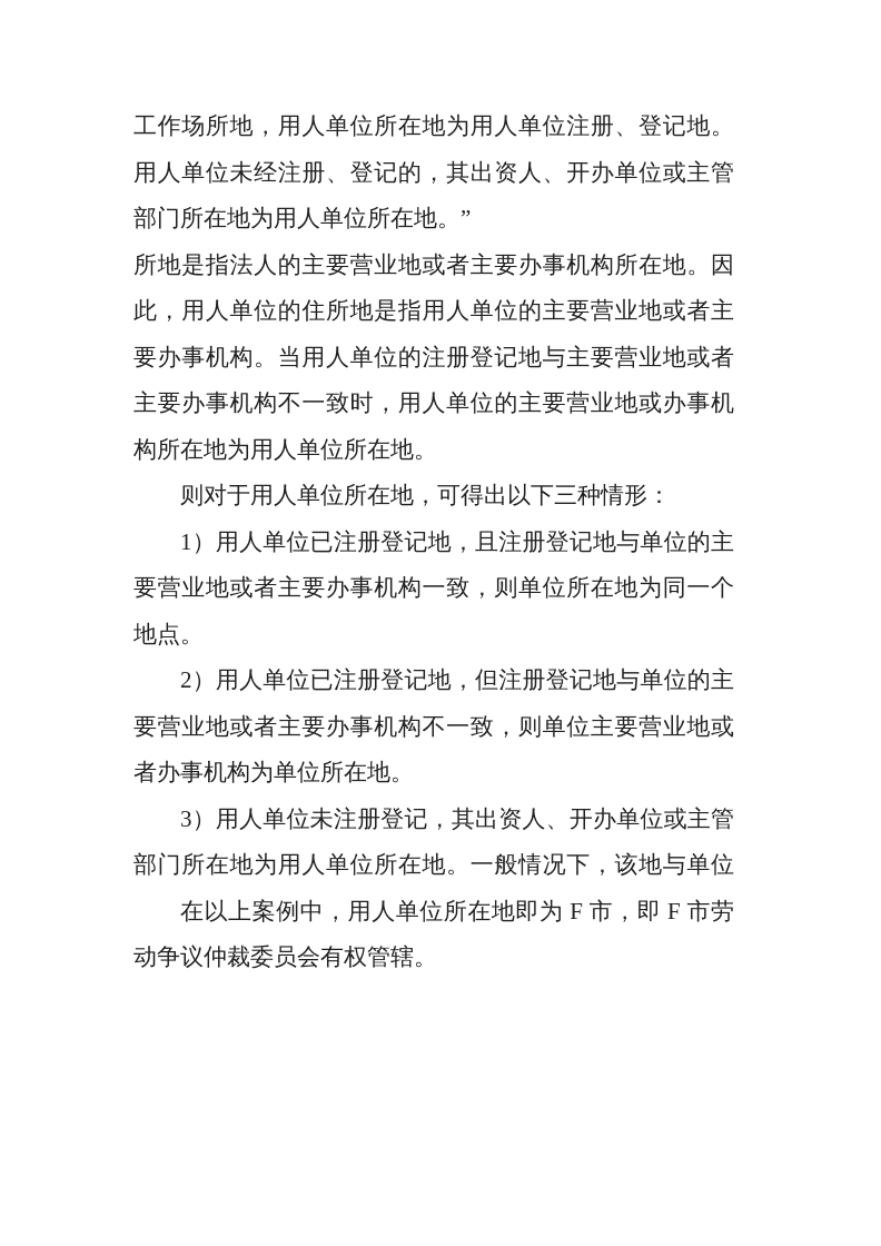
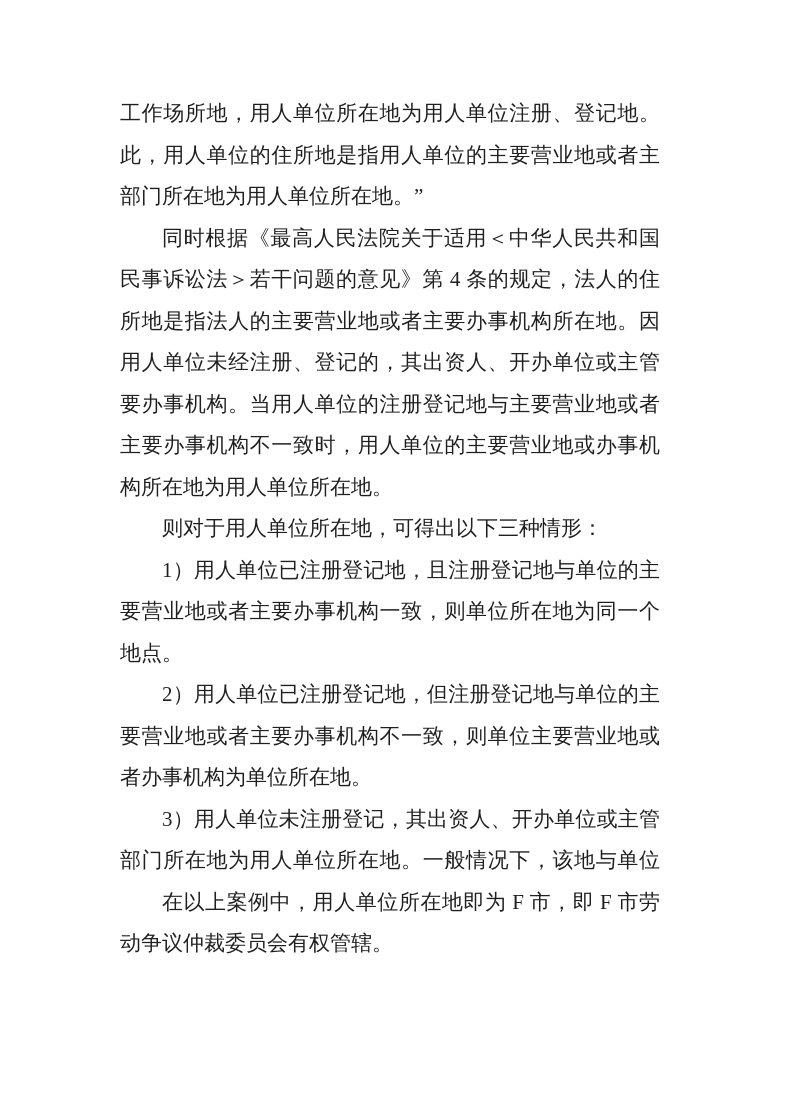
  工作场所地，用人单位所在地为用人单位注册、登记地。
- 用人单位未经注册、登记的，其出资人、开办单位或主管
+ 此，用人单位的住所地是指用人单位的主要营业地或者主
  部门所在地为用人单位所在地。”
+ 同时根据《最高人民法院关于适用＜中华人民共和国
+ 民事诉讼法＞若干问题的意见》第 4 条的规定，法人的住
  所地是指法人的主要营业地或者主要办事机构所在地。因
- 此，用人单位的住所地是指用人单位的主要营业地或者主
+ 用人单位未经注册、登记的，其出资人、开办单位或主管
  要办事机构。当用人单位的注册登记地与主要营业地或者
  主要办事机构不一致时，用人单位的主要营业地或办事机
  构所在地为用人单位所在地。
  则对于用人单位所在地，可得出以下三种情形：
  1）用人单位已注册登记地，且注册登记地与单位的主
  要营业地或者主要办事机构一致，则单位所在地为同一个
  地点。
  2）用人单位已注册登记地，但注册登记地与单位的主
  要营业地或者主要办事机构不一致，则单位主要营业地或
  者办事机构为单位所在地。
  3）用人单位未注册登记，其出资人、开办单位或主管
  部门所在地为用人单位所在地。一般情况下，该地与单位
  在以上案例中，用人单位所在地即为 F 市，即 F 市劳
  动争议仲裁委员会有权管辖。
